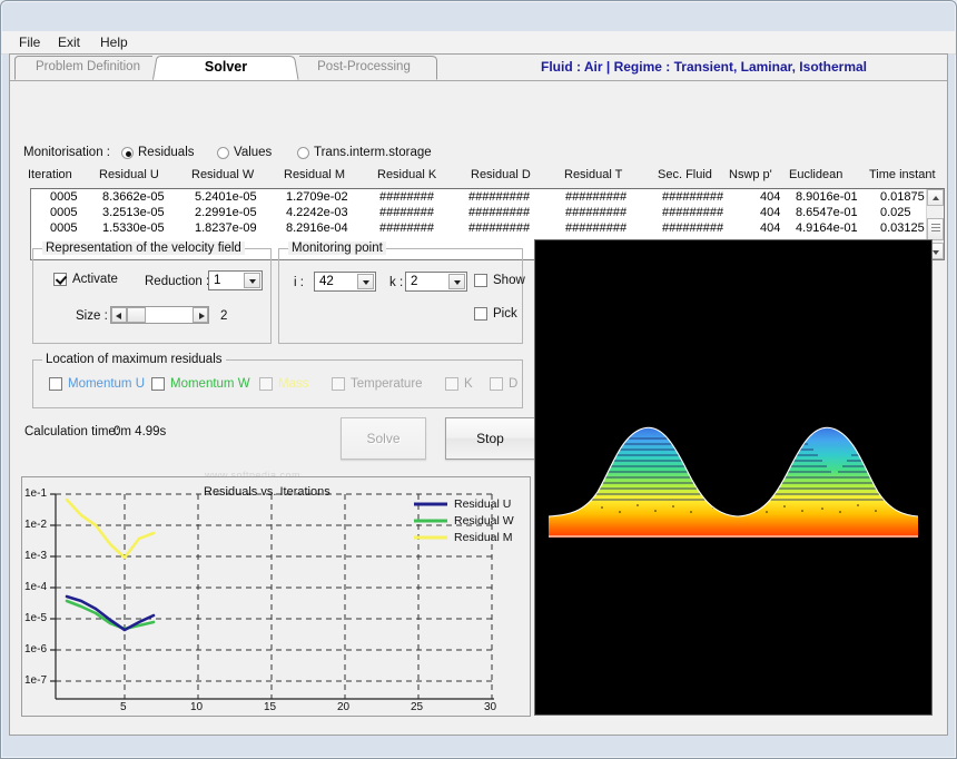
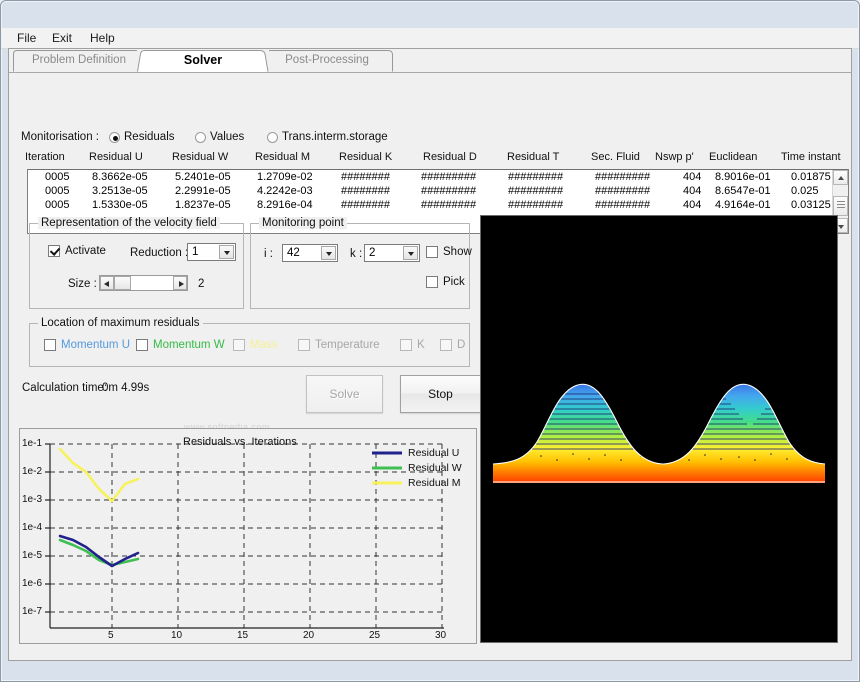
  File
  Exit
  Help
  Problem Definition
  Solver
  Post-Processing
- Fluid : Air | Regime : Transient, Laminar, Isothermal
  Monitorisation :
  Residuals
  Values
  Trans.interm.storage
  Iteration
  Residual U
  Residual W
  Residual M
  Residual K
  Residual D
  Residual T
  Sec. Fluid
  Nswp p'
  Euclidean
  Time instant
  0005
  8.3662e-05
  5.2401e-05
  1.2709e-02
  ########
  #########
  #########
  #########
  404
  8.9016e-01
  0.01875
  0005
  3.2513e-05
  2.2991e-05
  4.2242e-03
  ########
  #########
  #########
  #########
  404
  8.6547e-01
  0.025
  0005
  1.5330e-05
- 1.8237e-09
+ 1.8237e-05
  8.2916e-04
  ########
  #########
  #########
  #########
  404
  4.9164e-01
  0.03125
  Representation of the velocity field
  Activate
  Reduction
  1
  Size :
  2
  Monitoring point
  i :
  42
  k :
  2
  Show
  Pick
  Location of maximum residuals
  Momentum U
  Momentum W
  Mass
  Temperature
  K
  D
  Calculation time:
  0m 4.99s
  Solve
  Stop
  www.softpedia.com
  Residuals vs. Iterations
  1e-1
  1e-2
  1e-3
  1e-4
  1e-5
  1e-6
  1e-7
  5
  10
  15
  20
  25
  30
  Residual U
  Residual W
  Residual M
